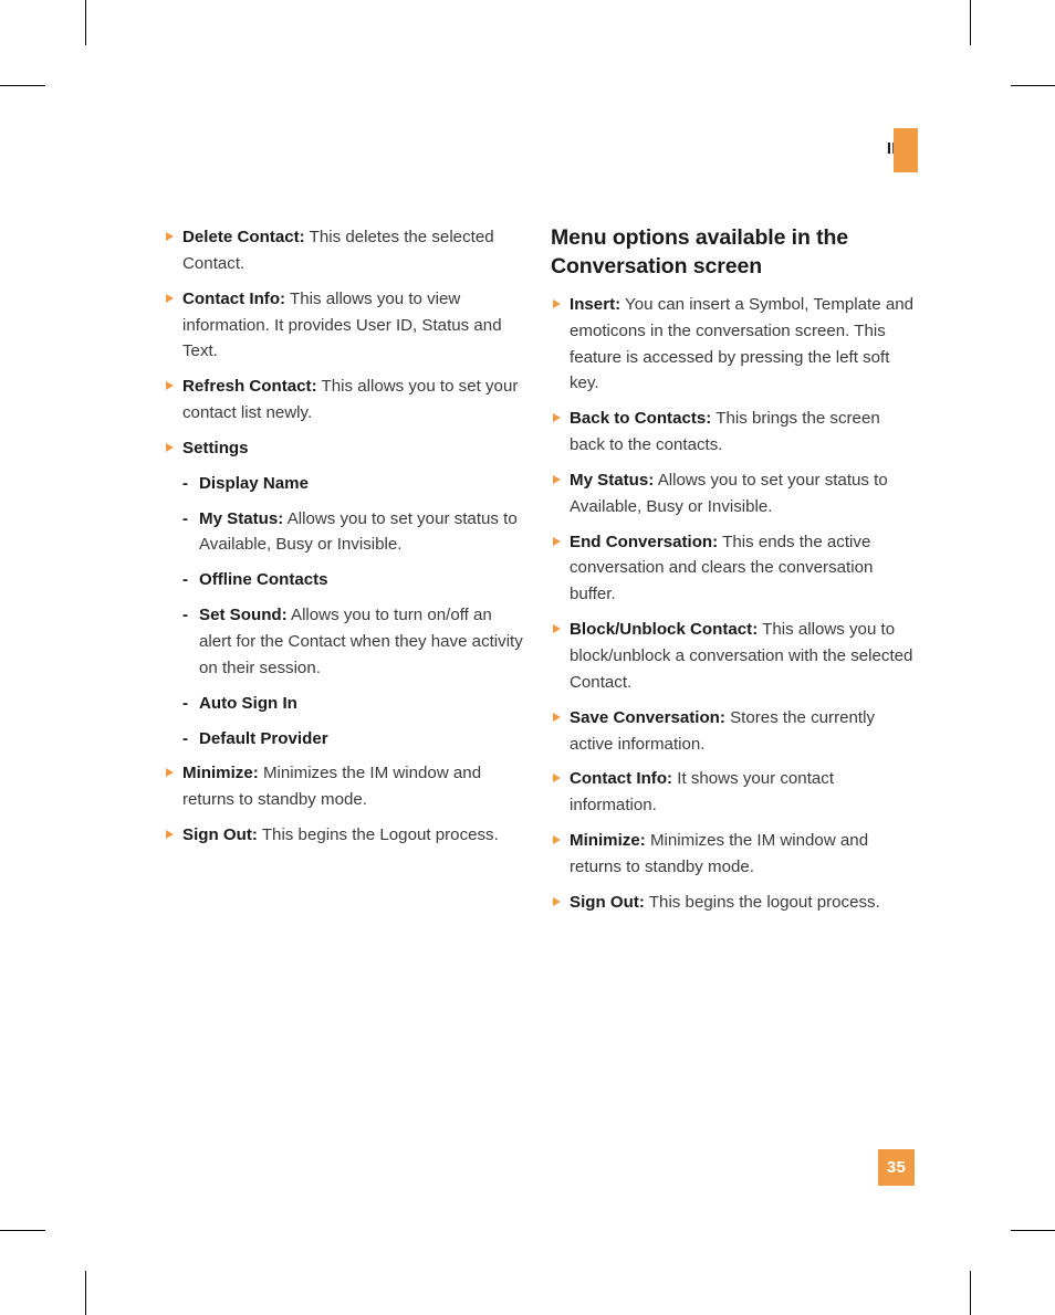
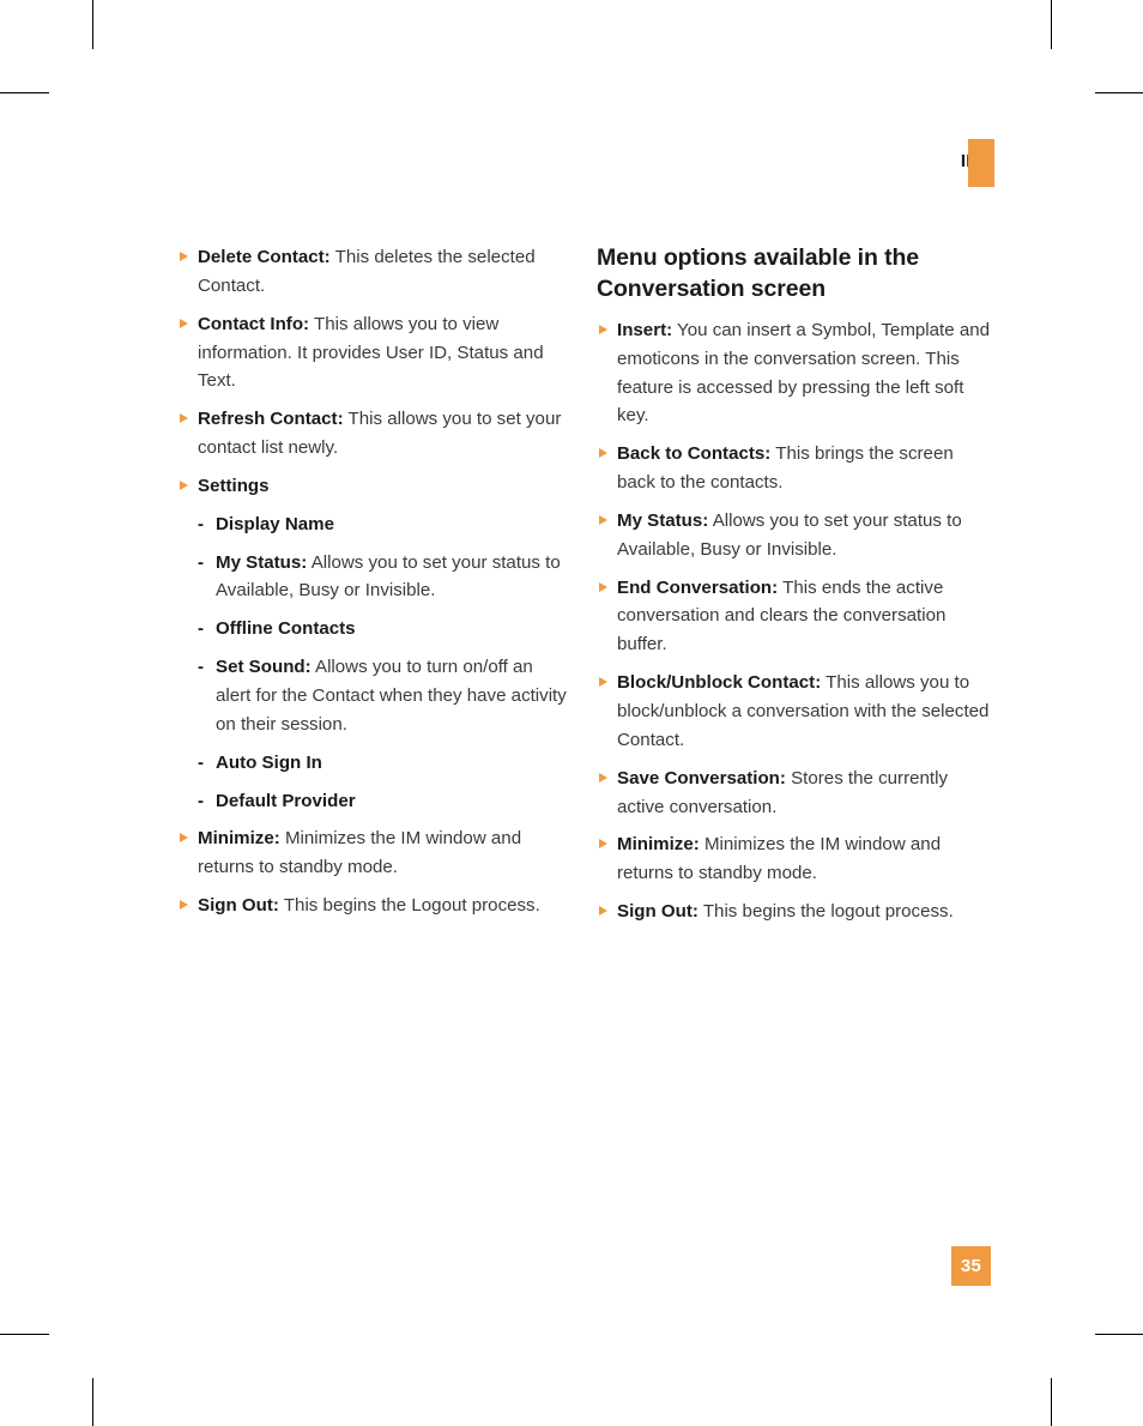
  Delete Contact: This deletes the selected Contact.
  Contact Info: This allows you to view information. It provides User ID, Status and Text.
  Refresh Contact: This allows you to set your contact list newly.
  Settings
  -
  Display Name
  -
  My Status: Allows you to set your status to Available, Busy or Invisible.
  -
  Offline Contacts
  -
  Set Sound: Allows you to turn on/off an alert for the Contact when they have activity on their session.
  -
  Auto Sign In
  -
  Default Provider
  Minimize: Minimizes the IM window and returns to standby mode.
  Sign Out: This begins the Logout process.
  Menu options available in the Conversation screen
  Insert: You can insert a Symbol, Template and emoticons in the conversation screen. This feature is accessed by pressing the left soft key.
  Back to Contacts: This brings the screen back to the contacts.
  My Status: Allows you to set your status to Available, Busy or Invisible.
  End Conversation: This ends the active conversation and clears the conversation buffer.
  Block/Unblock Contact: This allows you to block/unblock a conversation with the selected Contact.
- Save Conversation: Stores the currently active information.
+ Save Conversation: Stores the currently active conversation.
- Contact Info: It shows your contact information.
  Minimize: Minimizes the IM window and returns to standby mode.
  Sign Out: This begins the logout process.
  35
